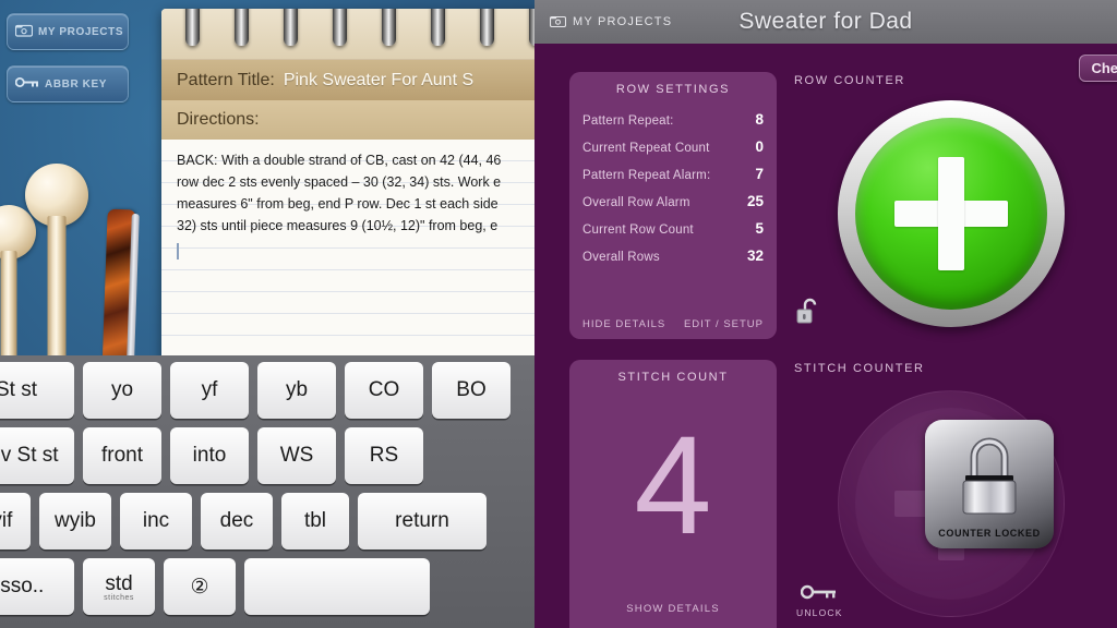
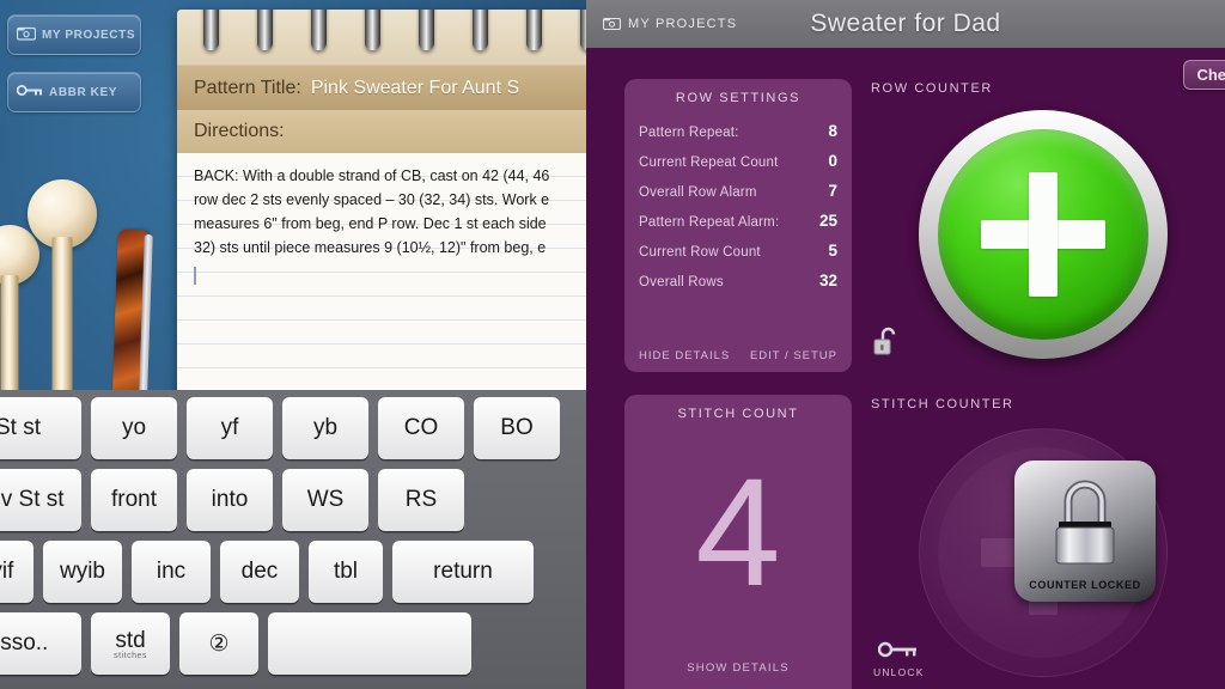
  MY PROJECTS
  ABBR KEY
  Pattern Title:
  Pink Sweater For Aunt S
  Directions:
  BACK: With a double strand of CB, cast on 42 (44, 46
  row dec 2 sts evenly spaced – 30 (32, 34) sts. Work e
  measures 6" from beg, end P row. Dec 1 st each side
  32) sts until piece measures 9 (10½, 12)" from beg, e
  St st
  yo
  yf
  yb
  CO
  BO
  v St st
  front
  into
  WS
  RS
  wyib
  inc
  dec
  tbl
  return
  sso..
  std
  ②
  MY PROJECTS
  Sweater for Dad
  Che
  ROW SETTINGS
  Pattern Repeat:
  8
  Current Repeat Count
  0
- Pattern Repeat Alarm:
+ Overall Row Alarm
  7
- Overall Row Alarm
+ Pattern Repeat Alarm:
  25
  Current Row Count
  5
  Overall Rows
  32
  HIDE DETAILS
  EDIT / SETUP
  STITCH COUNT
  4
  SHOW DETAILS
  ROW COUNTER
  STITCH COUNTER
  COUNTER LOCKED
  UNLOCK
